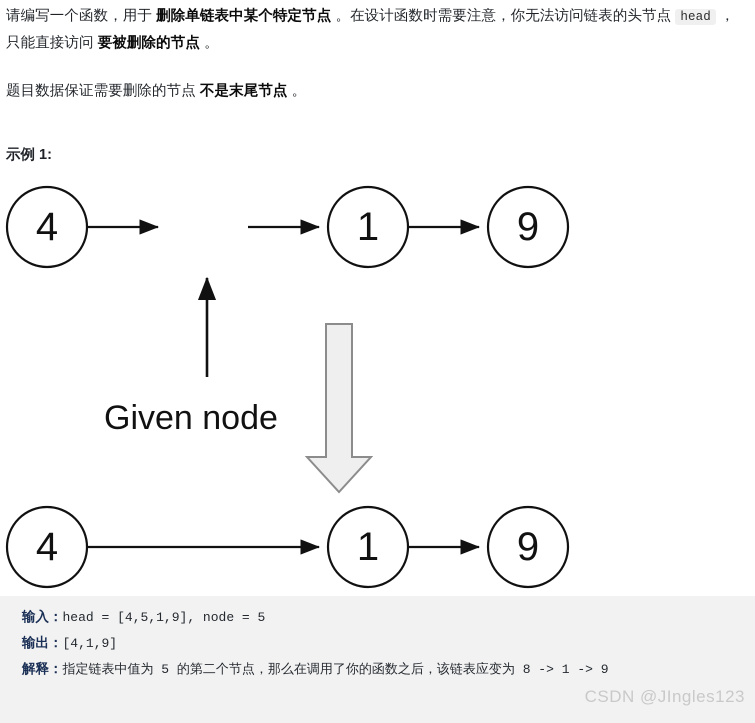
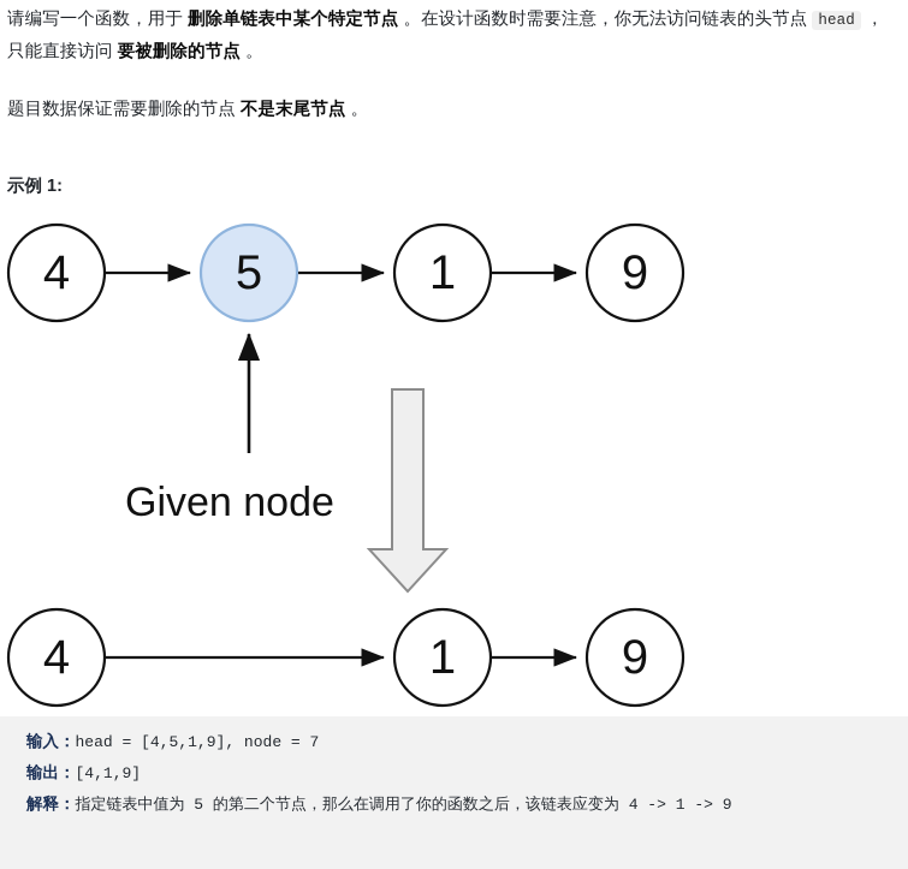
  请编写一个函数，用于 删除单链表中某个特定节点 。在设计函数时需要注意，你无法访问链表的头节点 head ，只能直接访问 要被删除的节点 。
  题目数据保证需要删除的节点 不是末尾节点 。
  示例 1:
  4
+ 5
  1
  9
  Given node
  4
  1
  9
- 输入：head = [4,5,1,9], node = 5
+ 输入：head = [4,5,1,9], node = 7
  输出：[4,1,9]
- 解释：指定链表中值为 5 的第二个节点，那么在调用了你的函数之后，该链表应变为 8 -> 1 -> 9
+ 解释：指定链表中值为 5 的第二个节点，那么在调用了你的函数之后，该链表应变为 4 -> 1 -> 9
- CSDN @JIngles123
